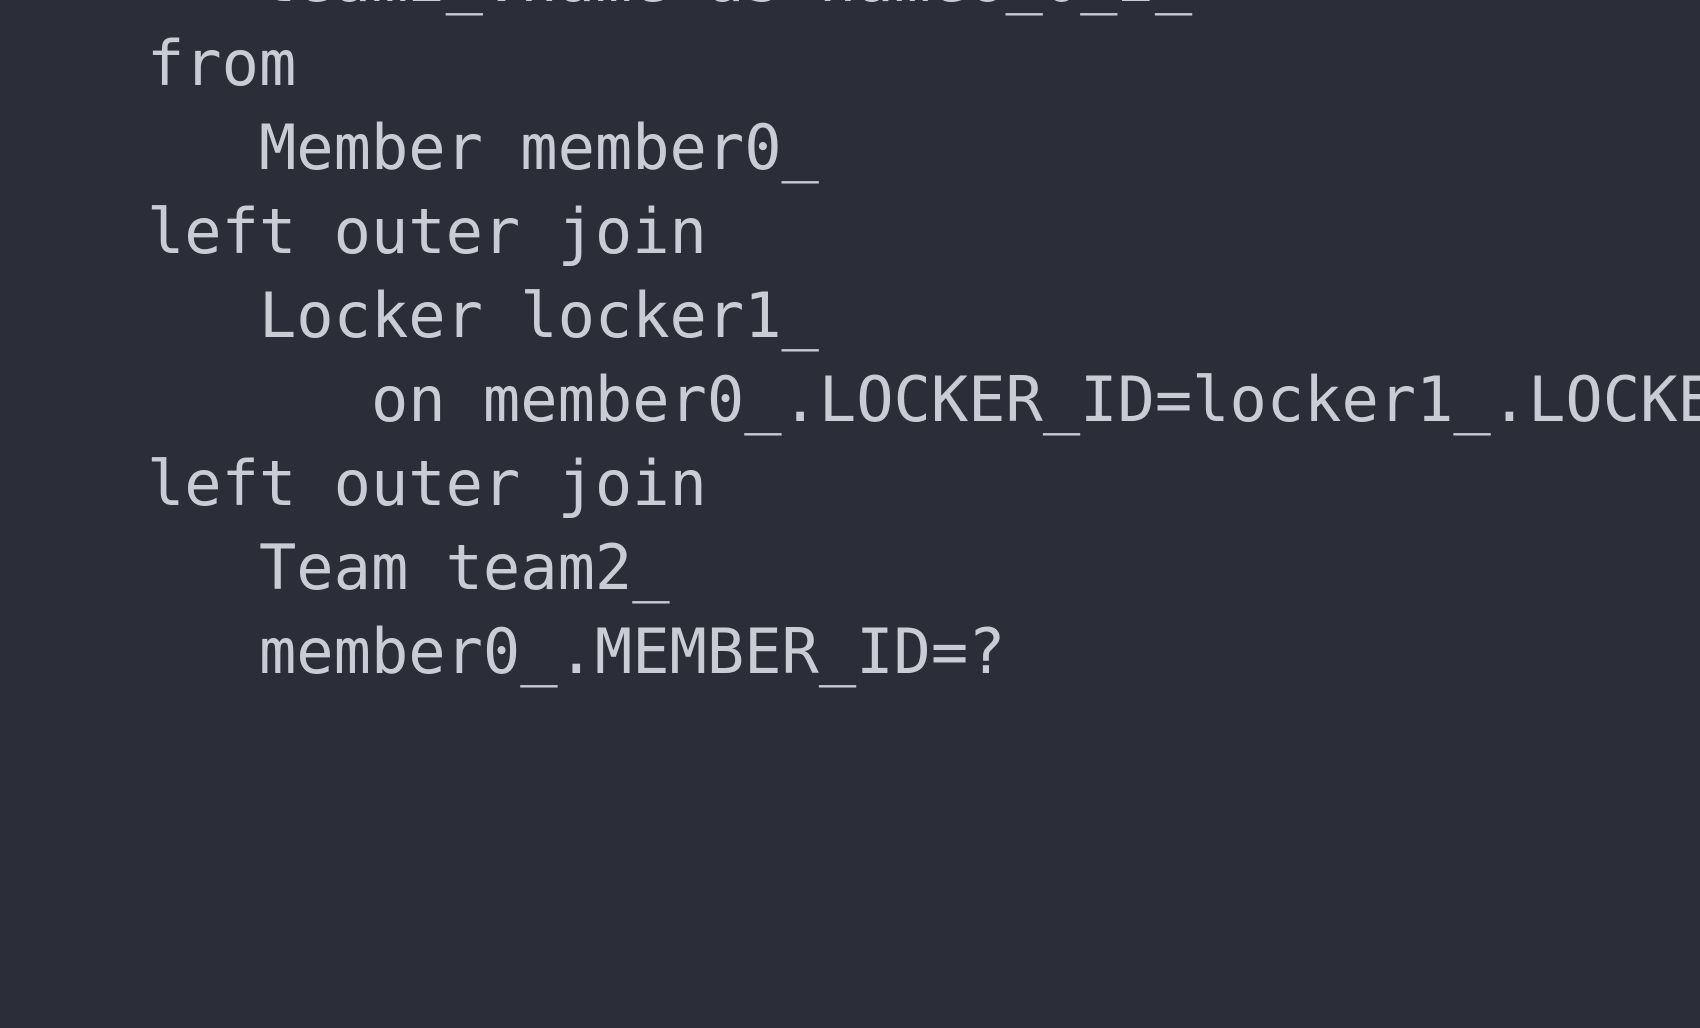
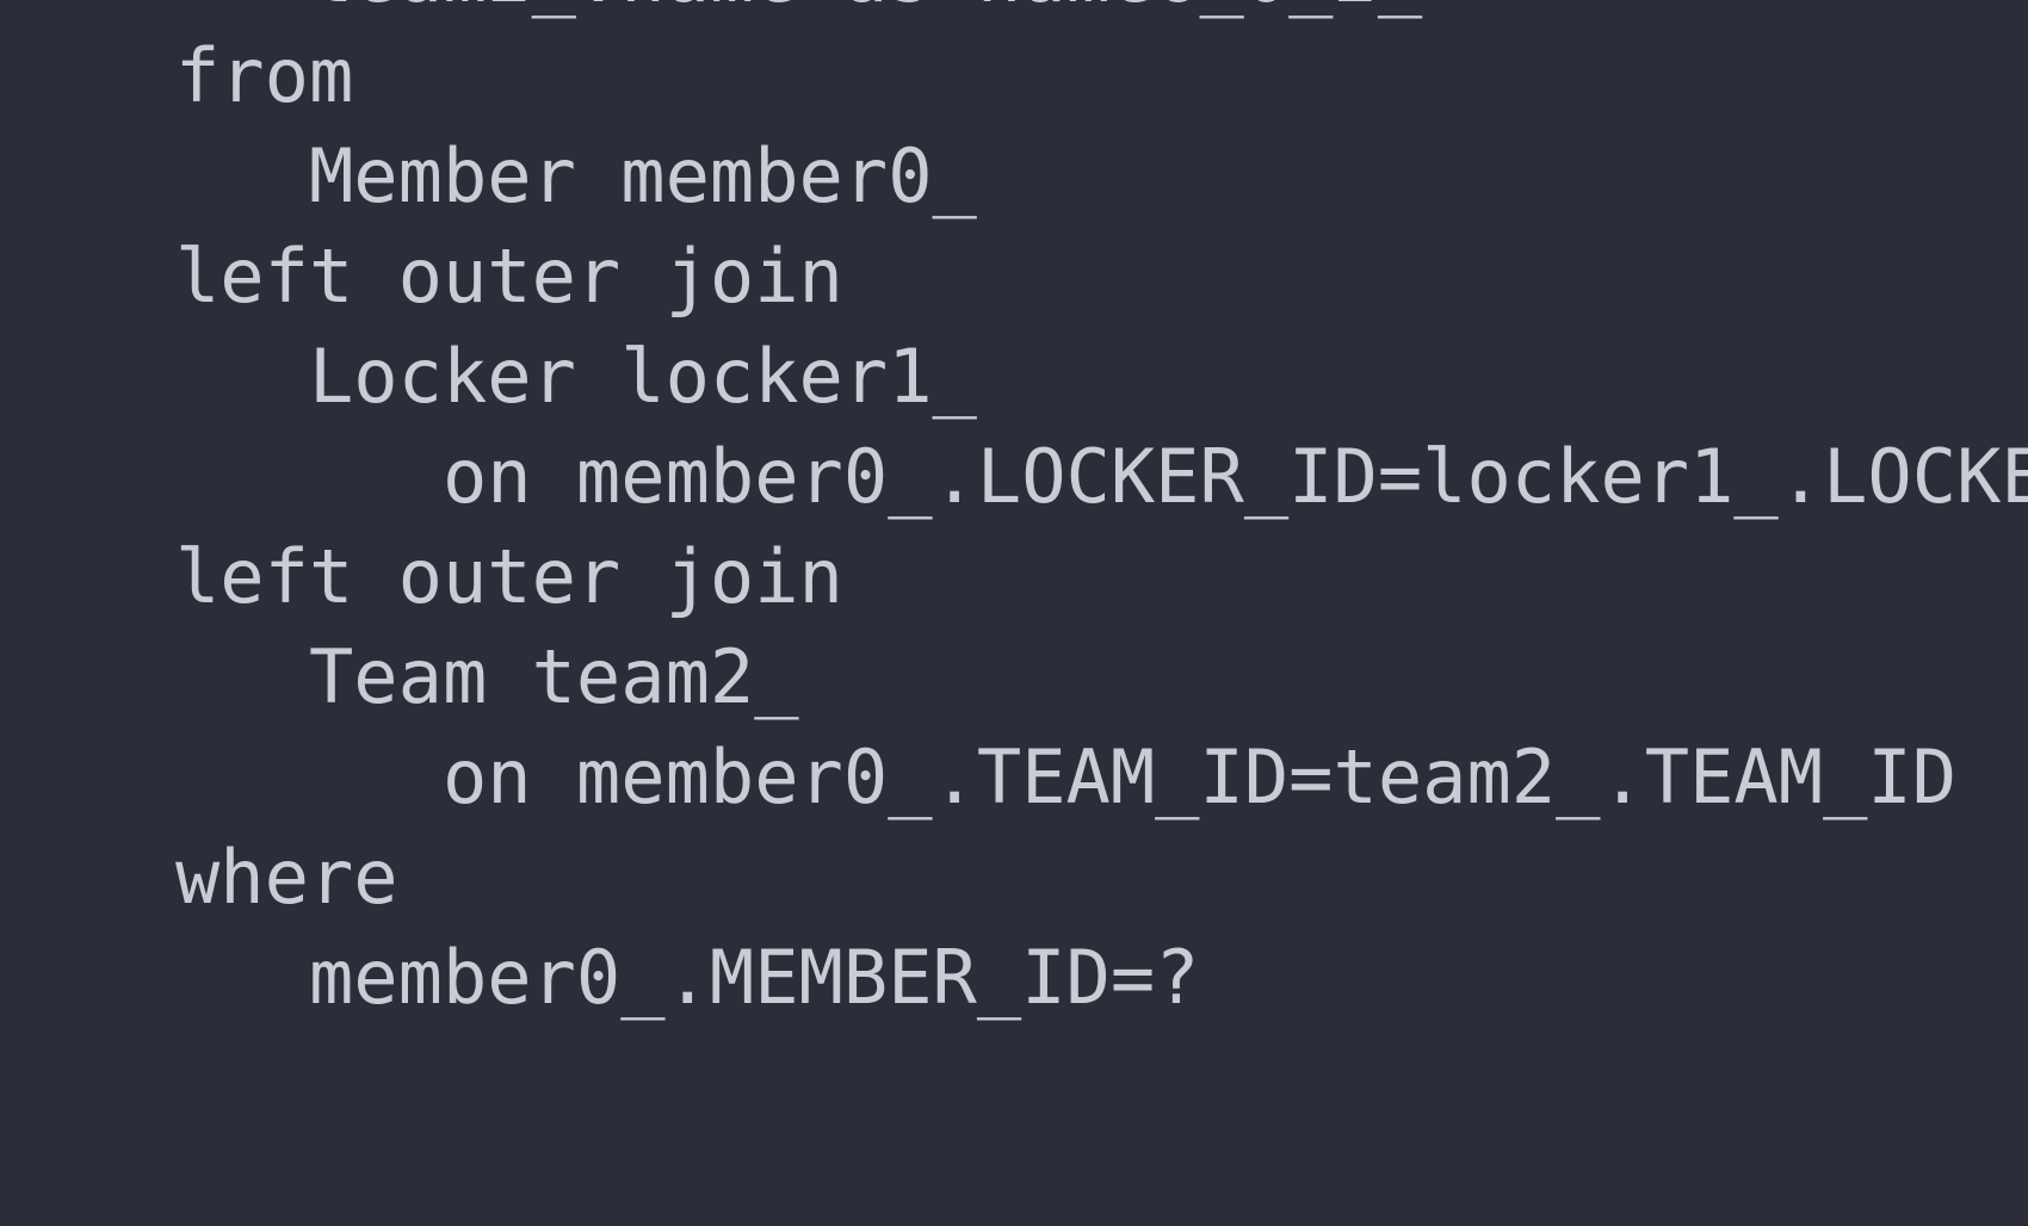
  from
  Member member0_
  left outer join
  Locker locker1_
  on member0_.LOCKER_ID=locker1_.LOCKE
  left outer join
  Team team2_
+ on member0_.TEAM_ID=team2_.TEAM_ID
+ where
  member0_.MEMBER_ID=?
